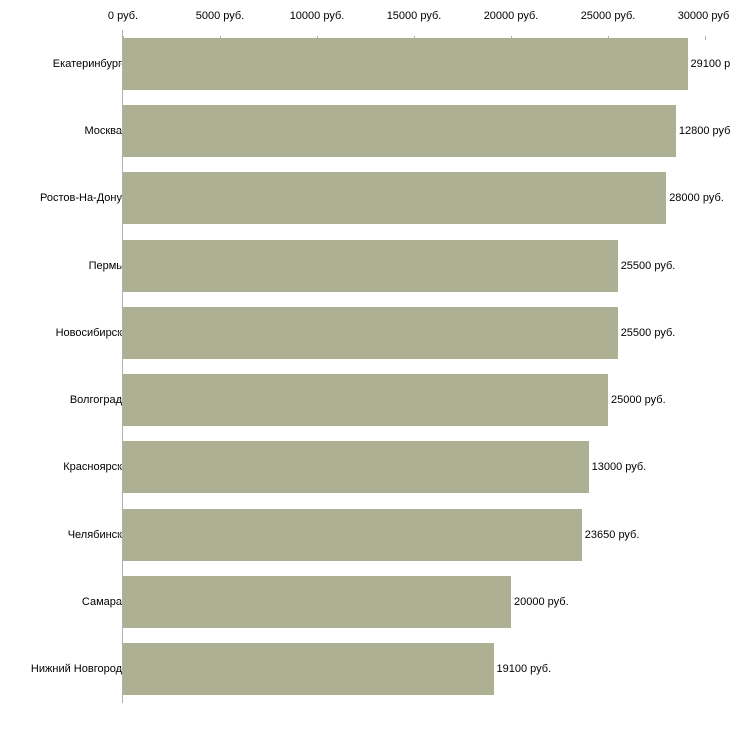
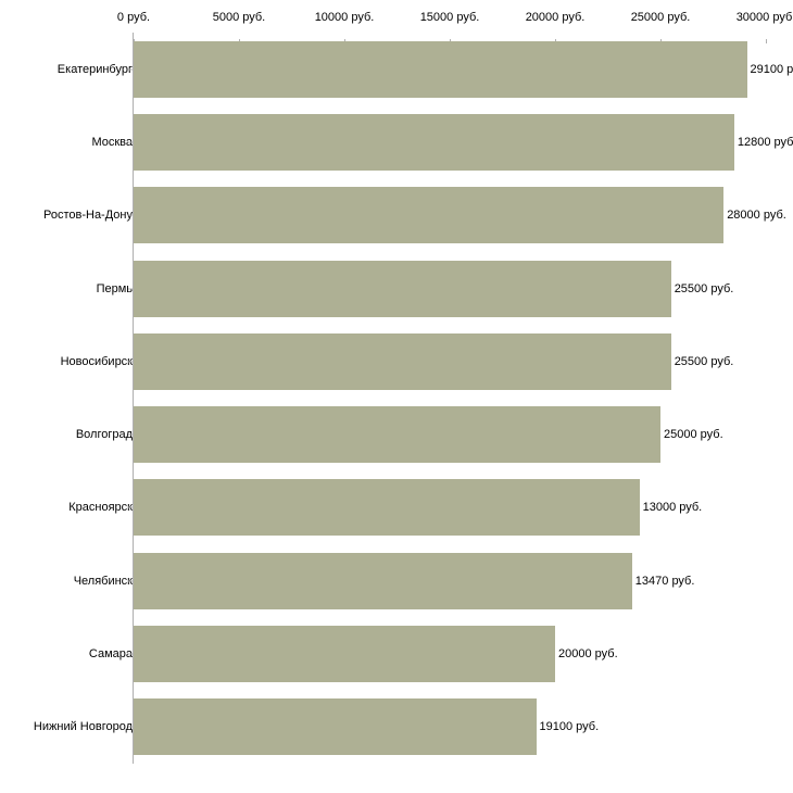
  0 руб.
  5000 руб.
  10000 руб.
  15000 руб.
  20000 руб.
  25000 руб.
  30000 руб
  Екатеринбур
  29100 р
  Москв
  12800 руб
  Ростов-На-Дон
  28000 руб.
  Перм
  25500 руб.
  Новосибирс
  25500 руб.
  Волгогра
  25000 руб.
  Красноярс
  13000 руб.
  Челябинс
- 23650 руб.
+ 13470 руб.
  Самар
  20000 руб.
  Нижний Новгоро
  19100 руб.
